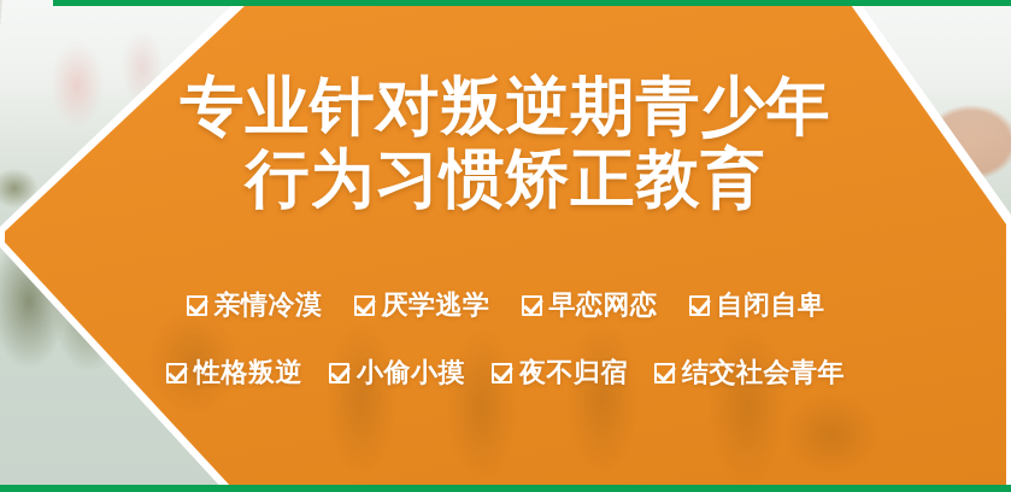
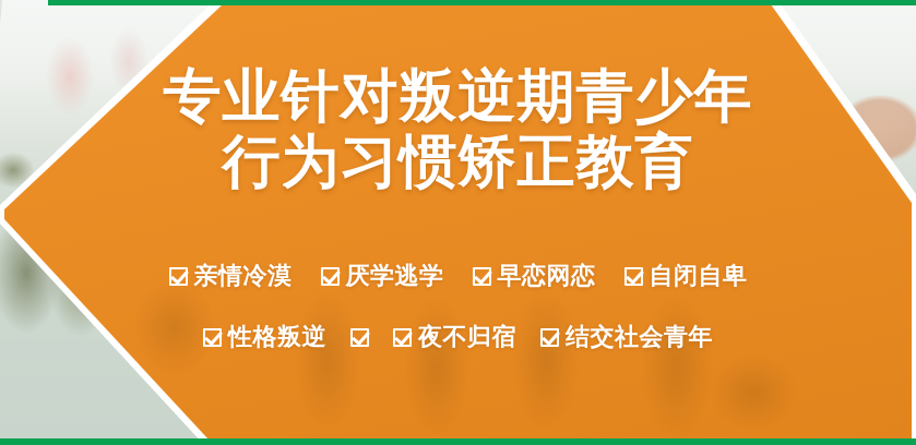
  专业针对叛逆期青少年
  行为习惯矫正教育
  亲情冷漠
  厌学逃学
  早恋网恋
  自闭自卑
  性格叛逆
- 小偷小摸
  夜不归宿
  结交社会青年
